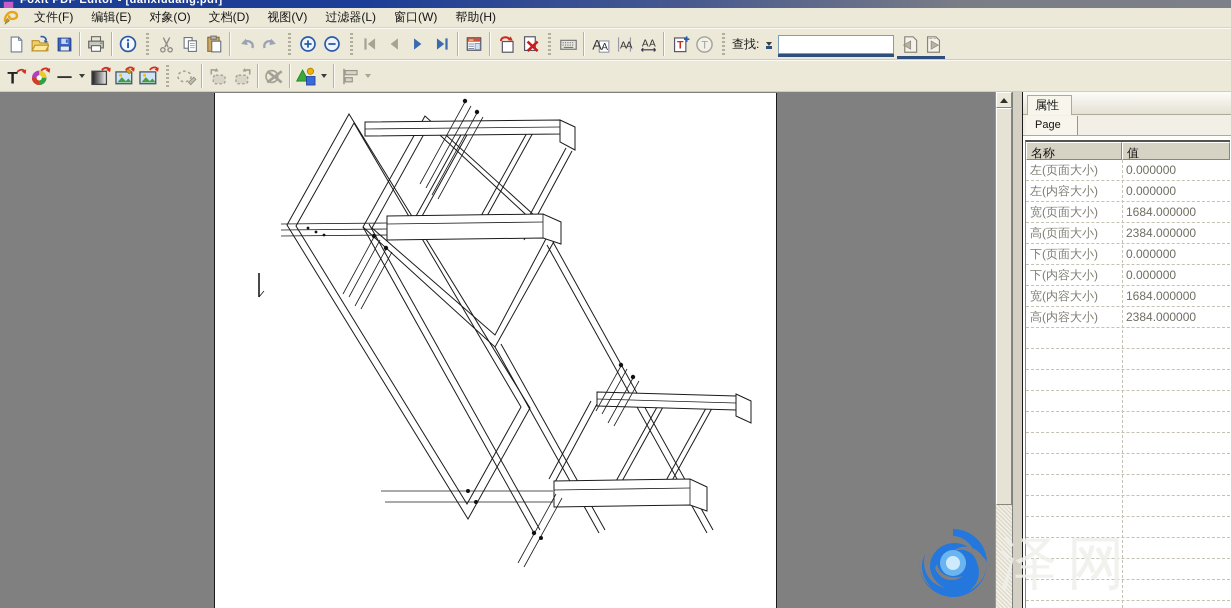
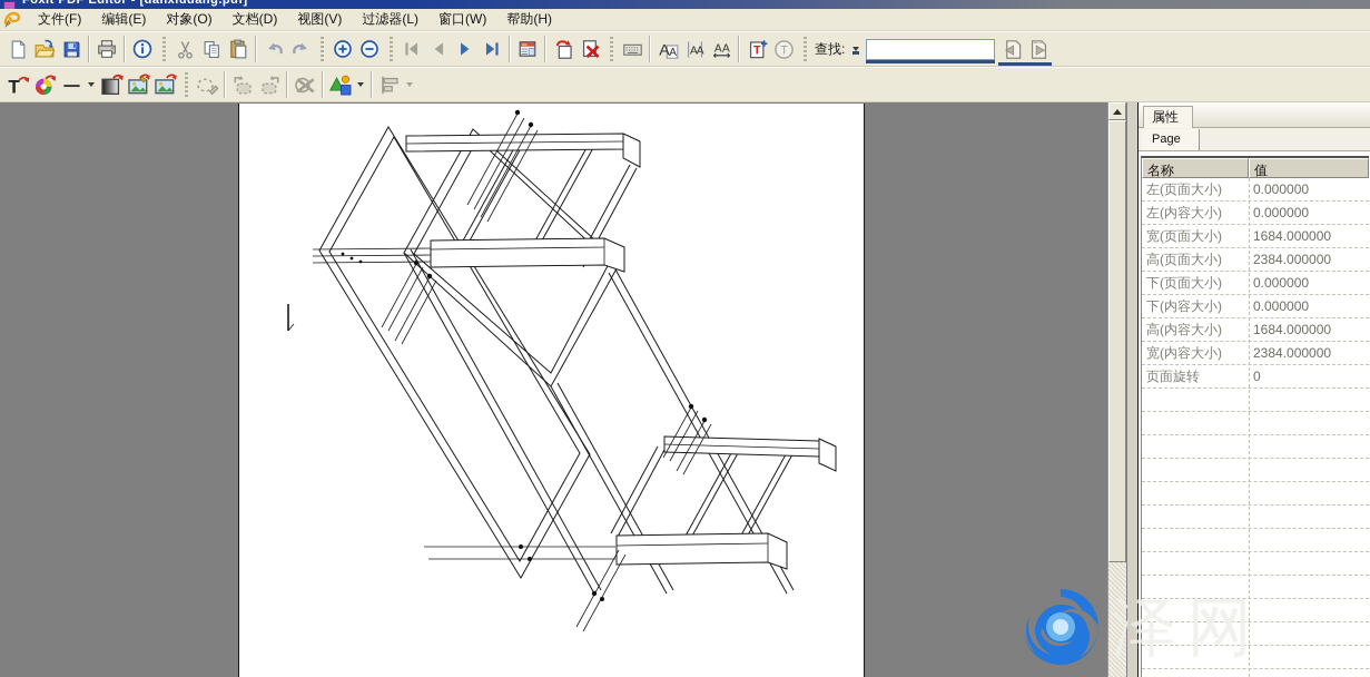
  Foxit PDF Editor - [danxiudang.pdf]
  文件(F)
  编辑(E)
  对象(O)
  文档(D)
  视图(V)
  过滤器(L)
  窗口(W)
  帮助(H)
  A
  A
  A
  A
  A
  A
  T
  T
  查找:
  T
  属性
  Page
  名称
  值
  左(页面大小)
  0.000000
  左(内容大小)
  0.000000
  宽(页面大小)
  1684.000000
  高(页面大小)
  2384.000000
  下(页面大小)
  0.000000
  下(内容大小)
  0.000000
- 宽(内容大小)
+ 高(内容大小)
  1684.000000
- 高(内容大小)
+ 宽(内容大小)
  2384.000000
+ 页面旋转
+ 0
  泽网
